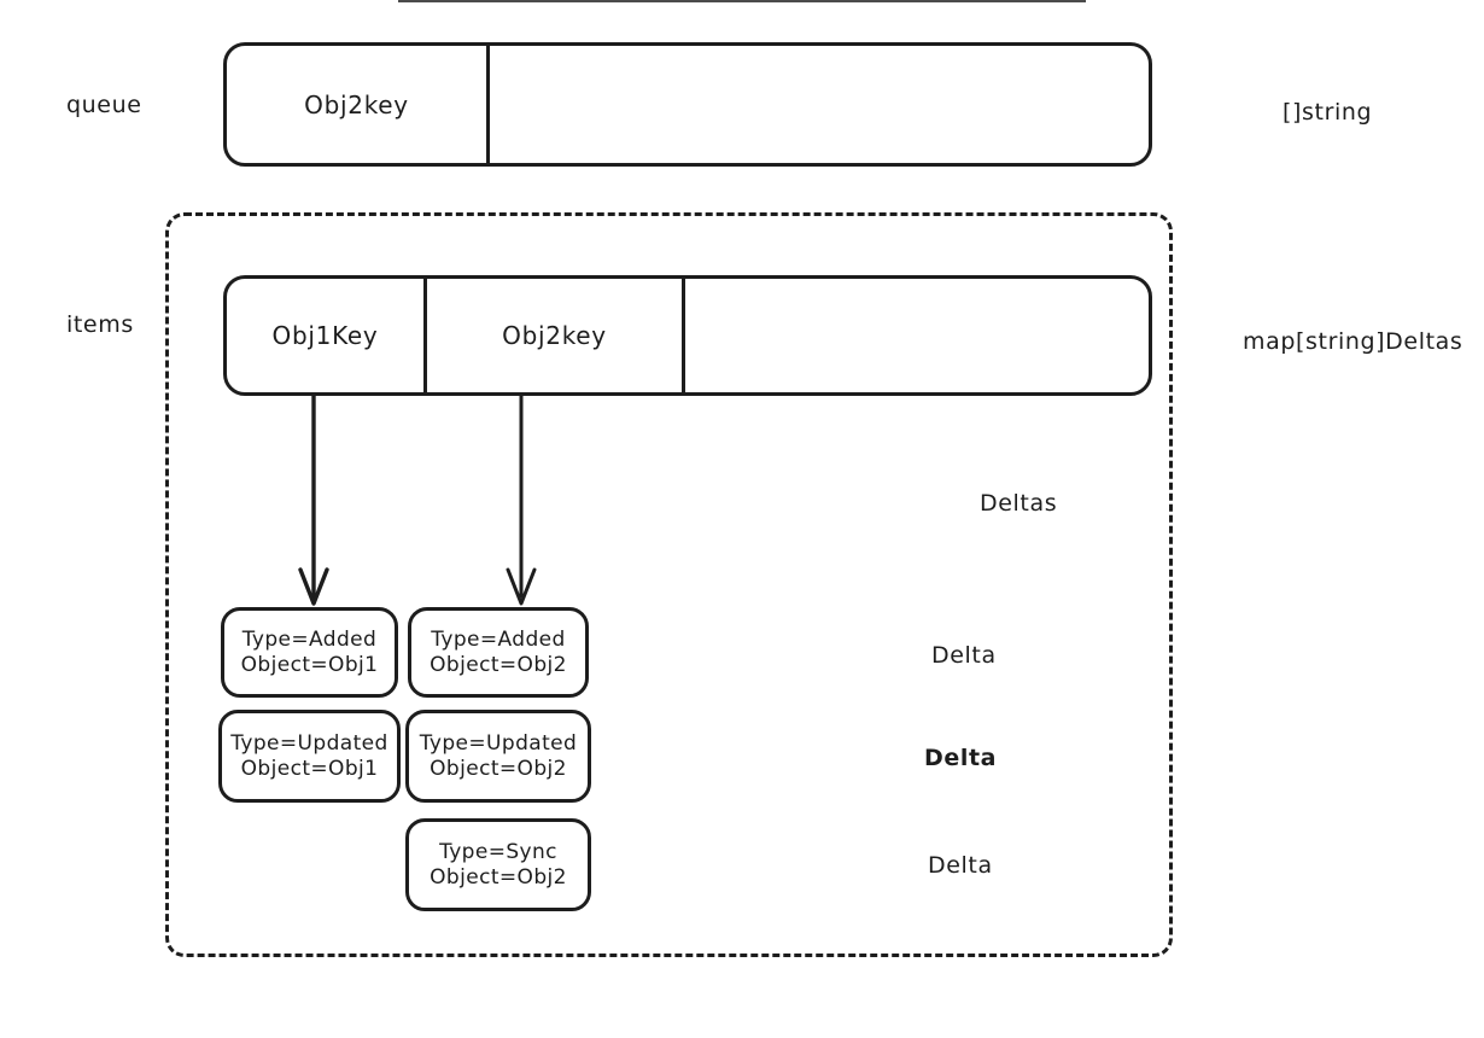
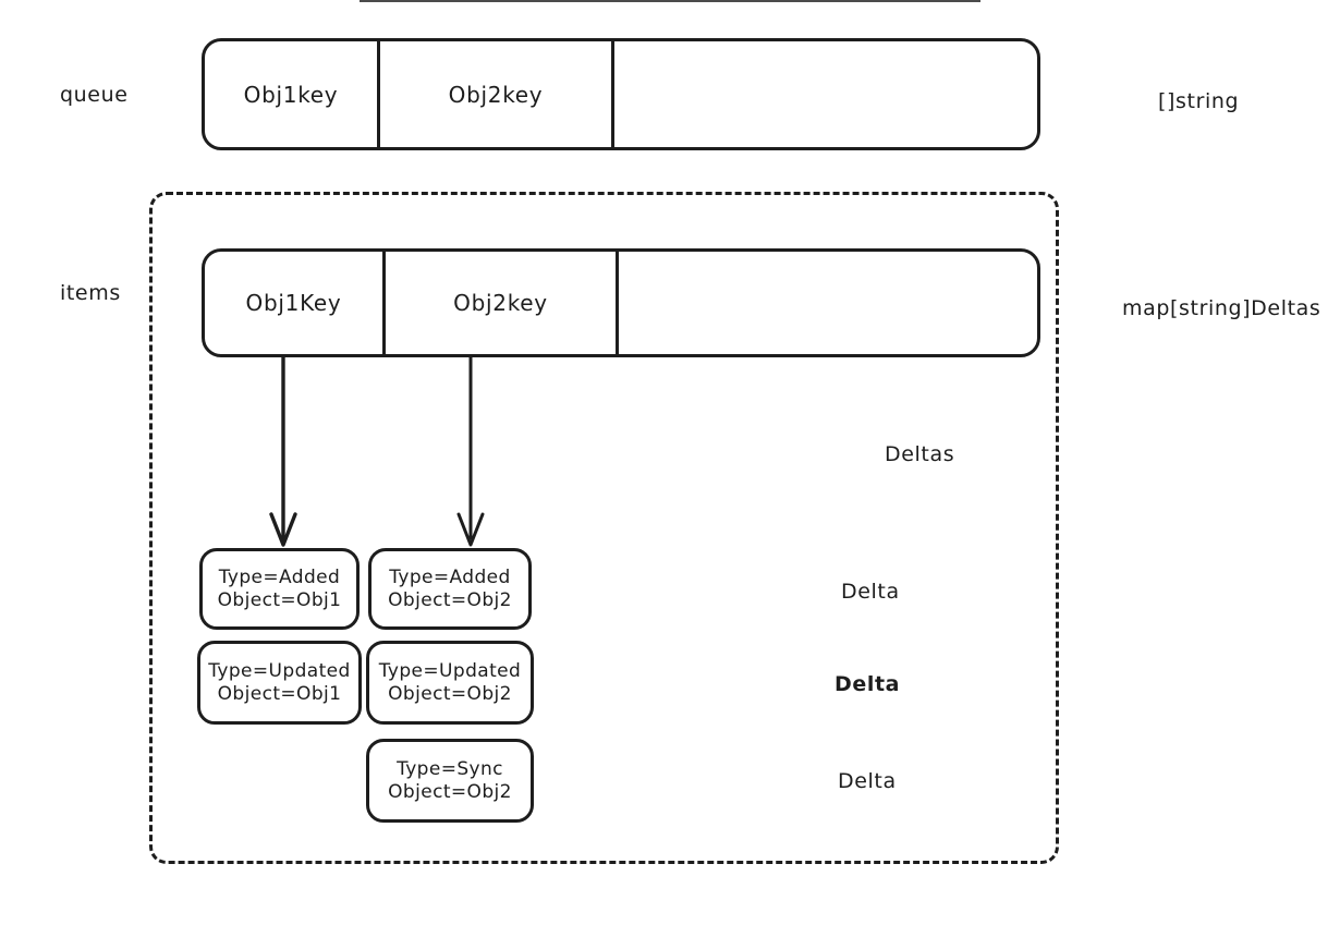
  queue
+ Obj1key
  Obj2key
  []string
  items
  Obj1Key
  Obj2key
  map[string]Deltas
  Deltas
  Delta
  Delta
  Delta
  Type=Added
  Object=Obj1
  Type=Updated
  Object=Obj1
  Type=Added
  Object=Obj2
  Type=Updated
  Object=Obj2
  Type=Sync
  Object=Obj2
